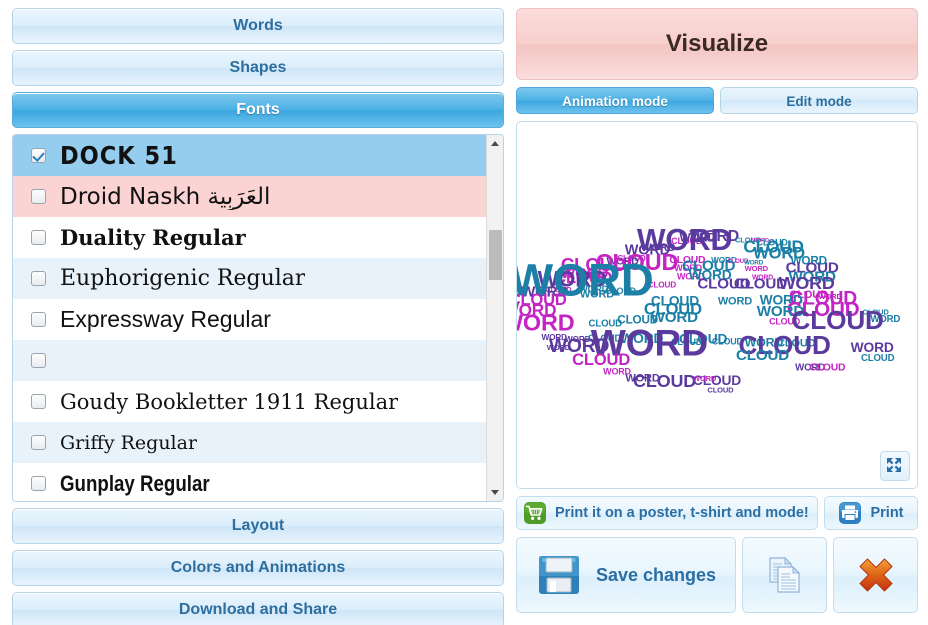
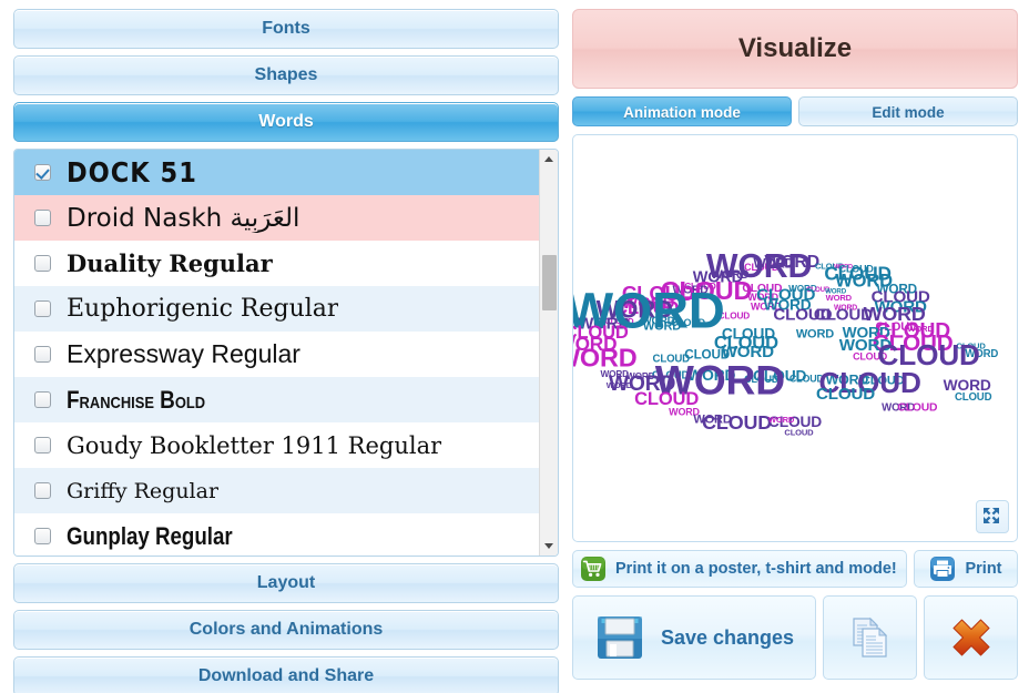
- Words
+ Fonts
  Shapes
- Fonts
+ Words
  DOCK 51
  Droid Naskh العَرَبِية
  Duality Regular
  Euphorigenic Regular
  Expressway Regular
+ Franchise Bold
  Goudy Bookletter 1911 Regular
  Griffy Regular
  Gunplay Regular
  Layout
  Colors and Animations
  Download and Share
  Visualize
  Animation mode
  Edit mode
  CLOUD
  WORD
  WORD
  CLOUD
  CLOUD
  WORD
  WORD
  WORD
  CLOUD
  WORD
  CLOUD
  WORD
  CLOUD
  WORD
  WORD
  CLOUD
  CLOUD
  WORD
  CLOUD
  WORD
  CLOUD
  WORD
  CLOUD
  WORD
  WORD
  WORD
  WORD
  CLOUD
  CLOUD
  CLOUD
  WORD
  CLOUD
  WORD
  CLOUD
  WORD
  WORD
  WORD
  CLOUD
  WORD
  LOUD
  CLOUD
  CLOUD
  WORD
  ORD
  CLOUD
  WORD
  CLOUD
  CLOUD
  WORD
  WORD
  WORD
  ORD
  CLOUD
  CLOUD
  CLOUD
  CLOUD
  WORD
  WORD
  CLOUD
  WORD
  CLOUD
  CLOUD
  CLOUD
  WORD
  CLOUD
  WORD
  WORD
  CLOUD
  WORD
  CLOUD
  WORD
  CLOUD
  CLOUD
  WORD
  CLOUD
  WORD
  WORD
  CLOUD
  CLOUD
  CLOUD
  WORD
  Print it on a poster, t-shirt and mode!
  Print
  Save changes
